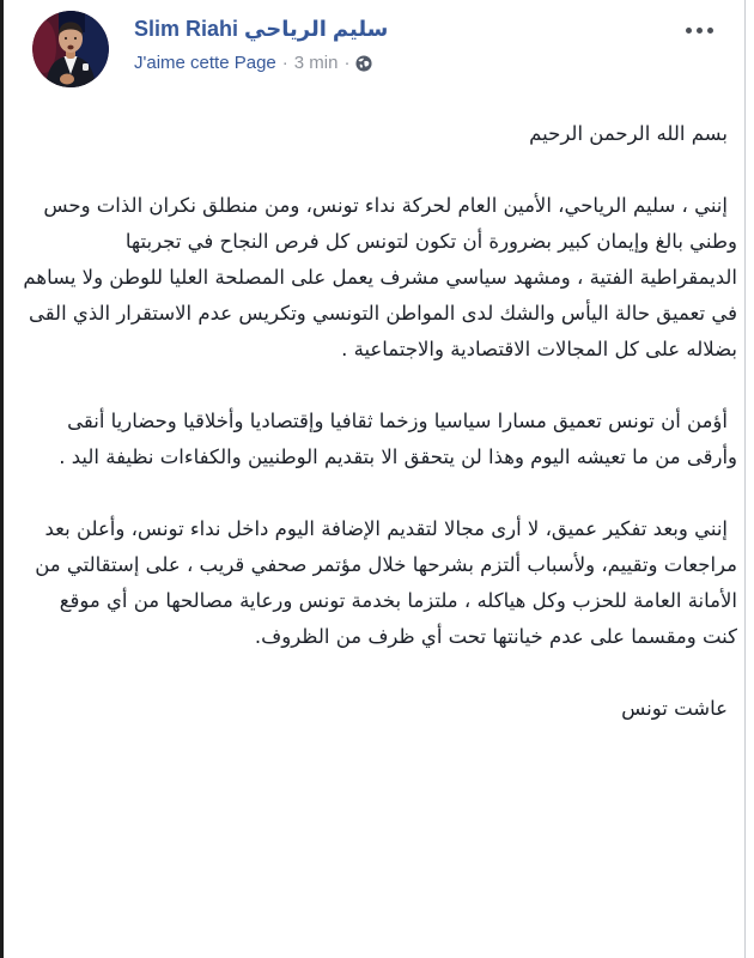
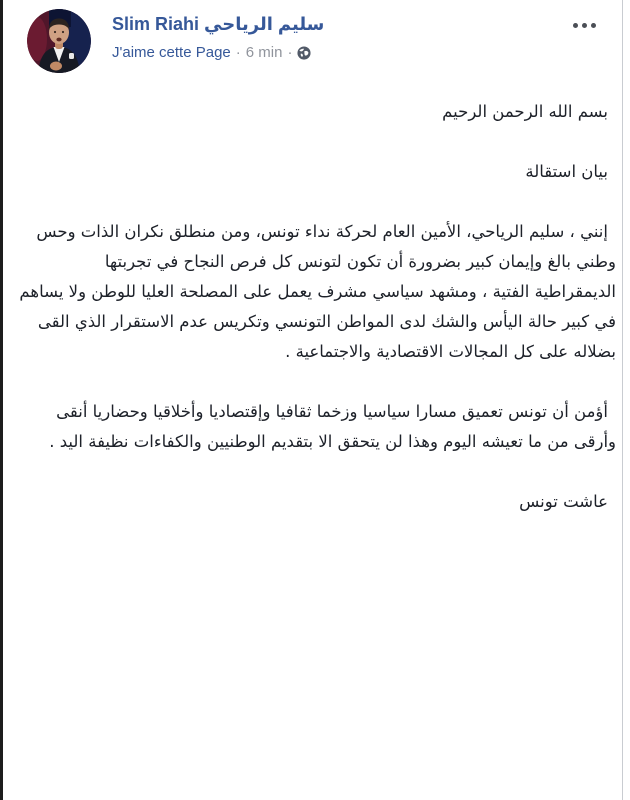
  Slim Riahi سليم الرياحي
  J'aime cette Page
  ·
- 3 min
+ 6 min
  ·
  بسم الله الرحمن الرحيم
+ بيان استقالة
- إنني ، سليم الرياحي، الأمين العام لحركة نداء تونس، ومن منطلق نكران الذات وحس وطني بالغ وإيمان كبير بضرورة أن تكون لتونس كل فرص النجاح في تجربتها الديمقراطية الفتية ، ومشهد سياسي مشرف يعمل على المصلحة العليا للوطن ولا يساهم في تعميق حالة اليأس والشك لدى المواطن التونسي وتكريس عدم الاستقرار الذي القى بضلاله على كل المجالات الاقتصادية والاجتماعية .
+ إنني ، سليم الرياحي، الأمين العام لحركة نداء تونس، ومن منطلق نكران الذات وحس وطني بالغ وإيمان كبير بضرورة أن تكون لتونس كل فرص النجاح في تجربتها الديمقراطية الفتية ، ومشهد سياسي مشرف يعمل على المصلحة العليا للوطن ولا يساهم في كبير حالة اليأس والشك لدى المواطن التونسي وتكريس عدم الاستقرار الذي القى بضلاله على كل المجالات الاقتصادية والاجتماعية .
  أؤمن أن تونس تعميق مسارا سياسيا وزخما ثقافيا وإقتصاديا وأخلاقيا وحضاريا أنقى وأرقى من ما تعيشه اليوم وهذا لن يتحقق الا بتقديم الوطنيين والكفاءات نظيفة اليد .
- إنني وبعد تفكير عميق، لا أرى مجالا لتقديم الإضافة اليوم داخل نداء تونس، وأعلن بعد مراجعات وتقييم، ولأسباب ألتزم بشرحها خلال مؤتمر صحفي قريب ، على إستقالتي من الأمانة العامة للحزب وكل هياكله ، ملتزما بخدمة تونس ورعاية مصالحها من أي موقع كنت ومقسما على عدم خيانتها تحت أي ظرف من الظروف.
  عاشت تونس
